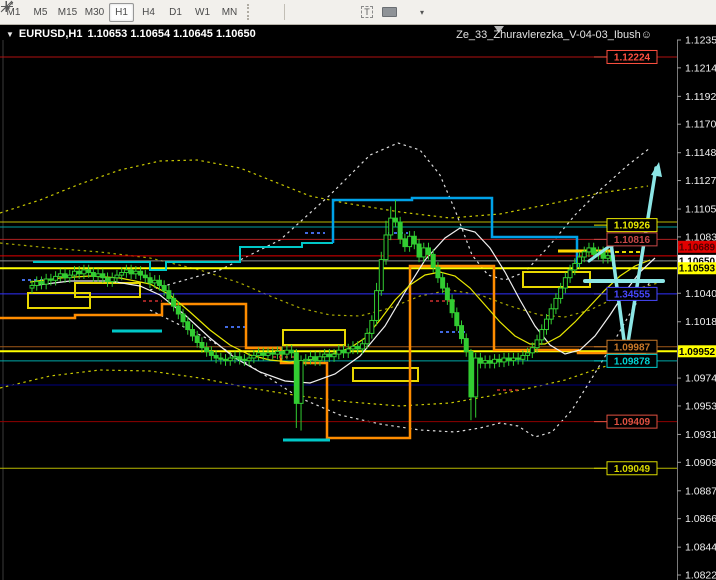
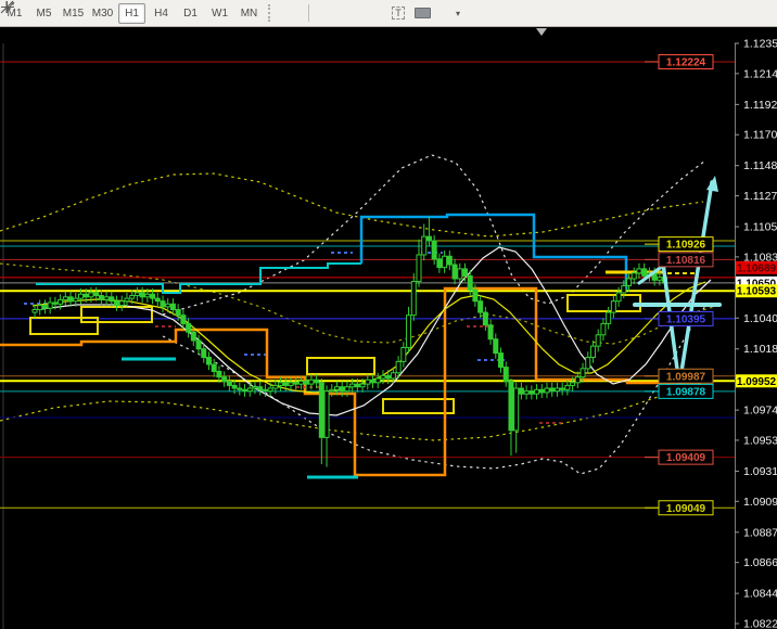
  M1
  M5
  M15
  M30
  H1
  H4
  D1
  W1
  MN
  T
  ▾
  1.1235
  1.1214
  1.1192
  1.1170
  1.1148
  1.1127
  1.1105
  1.1083
  1.1040
  1.1018
  1.0974
  1.0953
  1.0931
  1.0909
  1.0887
  1.0866
  1.0844
  1.0822
  1.10689
  1.10650
  1.10593
  1.09952
  1.12224
  1.10926
  1.10816
- 1.34555
+ 1.10395
  1.09987
  1.09878
  1.09409
  1.09049
- ▼
- EURUSD,H1
- 1.10653 1.10654 1.10645 1.10650
- Ze_33_Zhuravlerezka_V-04-03_Ibush☺
